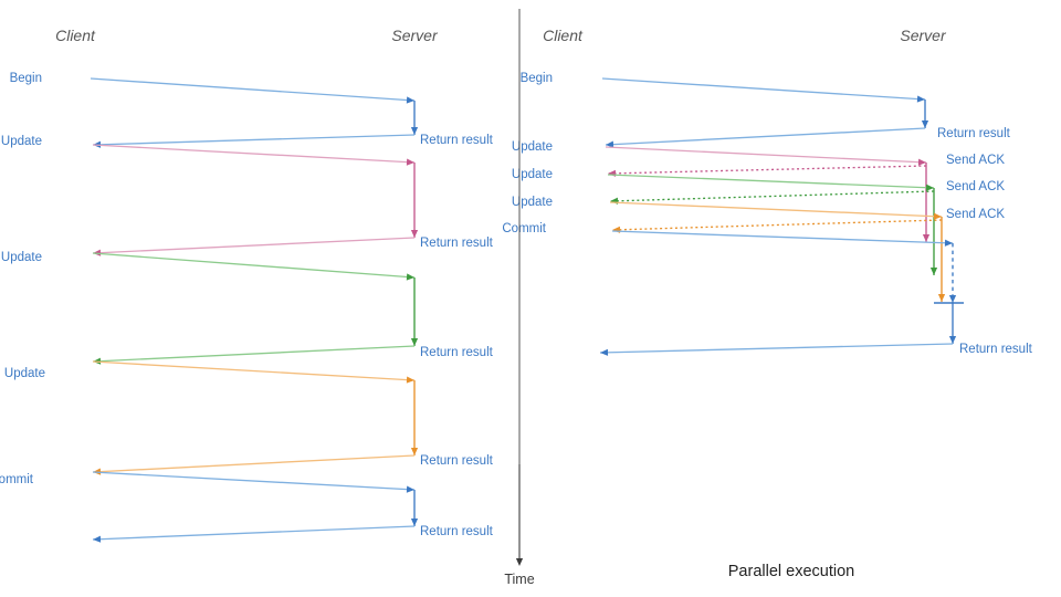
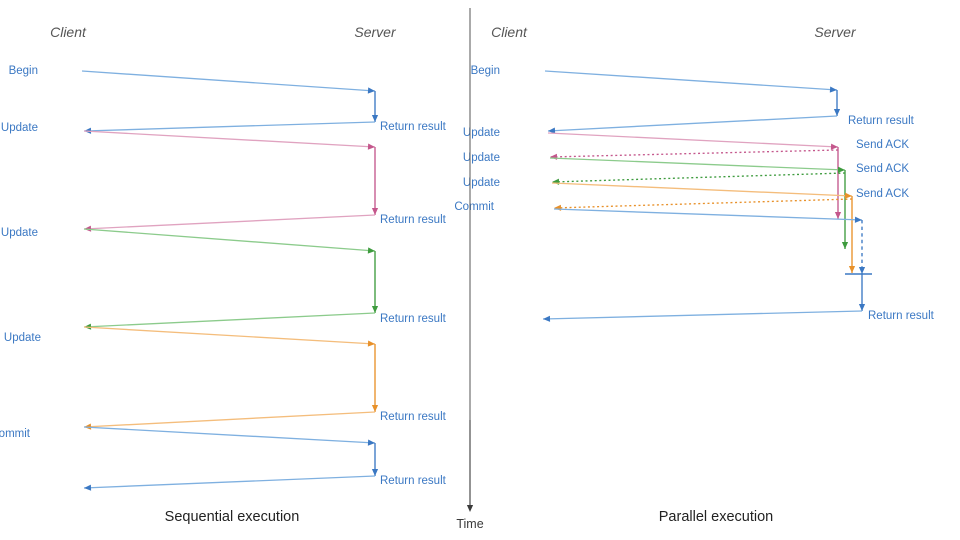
  Begin
  Return result
  Update
  Return result
  Update
  Return result
  Update
  Return result
  ommit
  Return result
  Begin
  Return result
  Update
  Send ACK
  Update
  Send ACK
  Update
  Send ACK
  Commit
  Return result
  Client
  Server
  Client
  Server
  Time
+ Sequential execution
  Parallel execution
